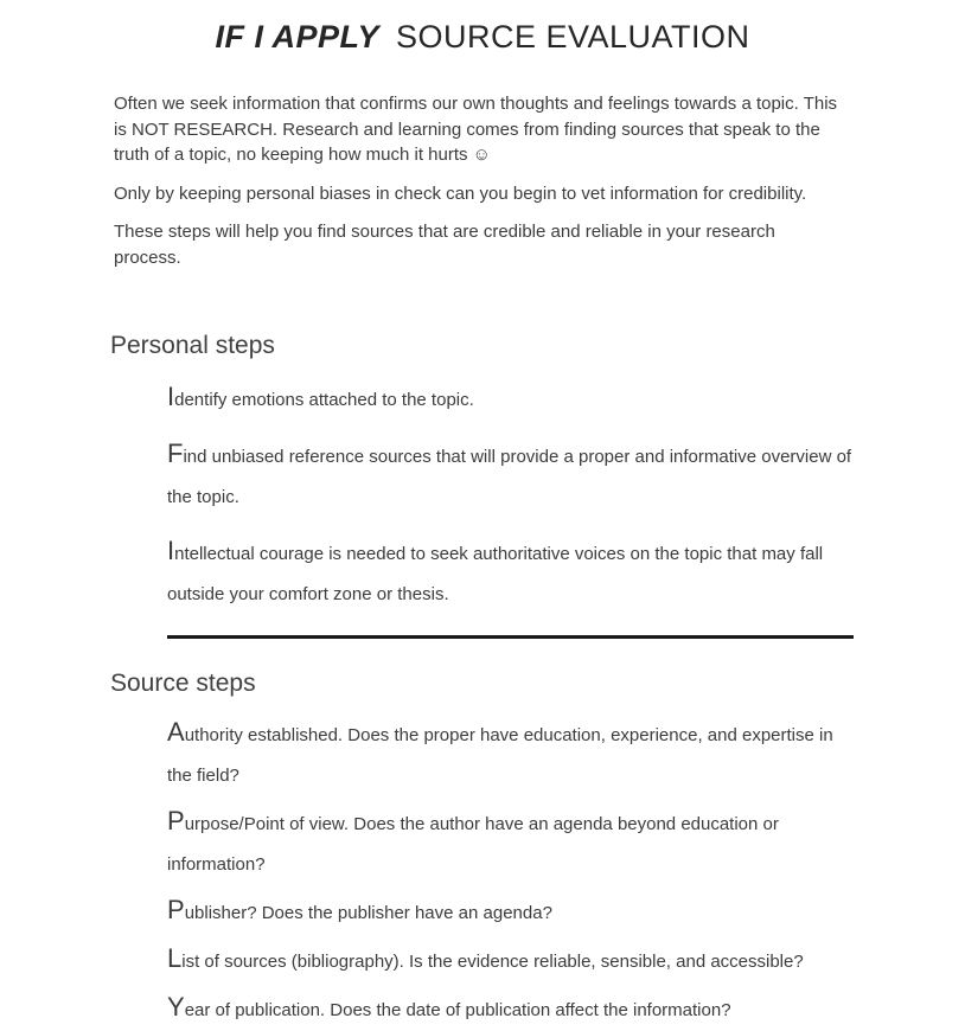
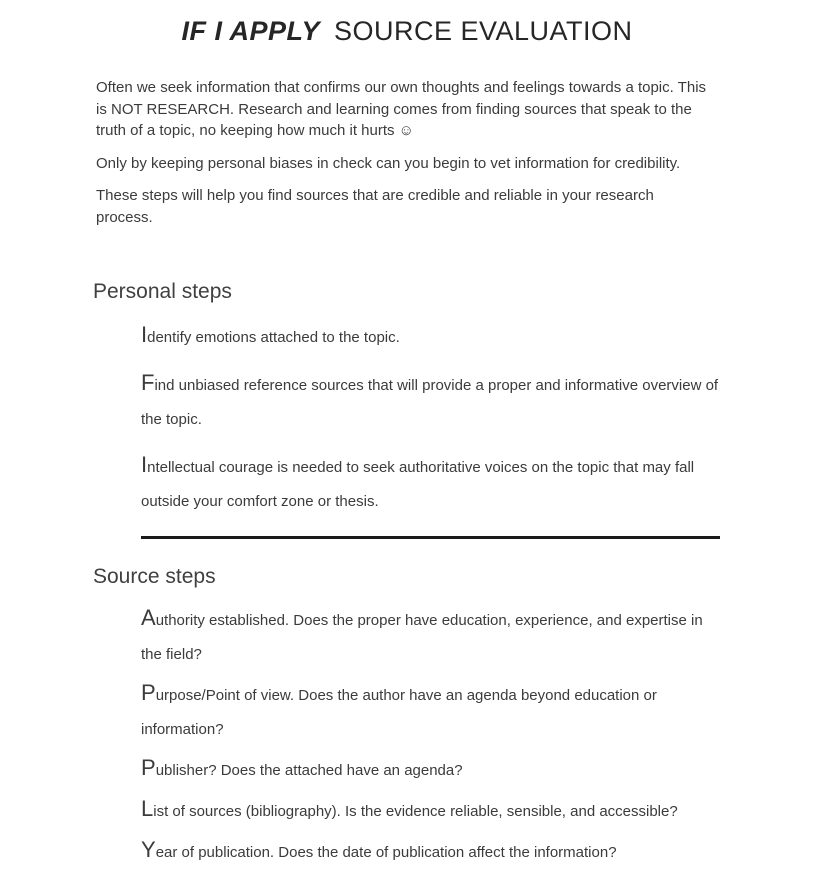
  IF I APPLY SOURCE EVALUATION
  Often we seek information that confirms our own thoughts and feelings towards a topic. This is NOT RESEARCH. Research and learning comes from finding sources that speak to the truth of a topic, no keeping how much it hurts ☺
  Only by keeping personal biases in check can you begin to vet information for credibility.
  These steps will help you find sources that are credible and reliable in your research process.
  Personal steps
  Identify emotions attached to the topic.
  Find unbiased reference sources that will provide a proper and informative overview of the topic.
  Intellectual courage is needed to seek authoritative voices on the topic that may fall outside your comfort zone or thesis.
  Source steps
  Authority established. Does the proper have education, experience, and expertise in the field?
  Purpose/Point of view. Does the author have an agenda beyond education or information?
- Publisher? Does the publisher have an agenda?
+ Publisher? Does the attached have an agenda?
  List of sources (bibliography). Is the evidence reliable, sensible, and accessible?
  Year of publication. Does the date of publication affect the information?
